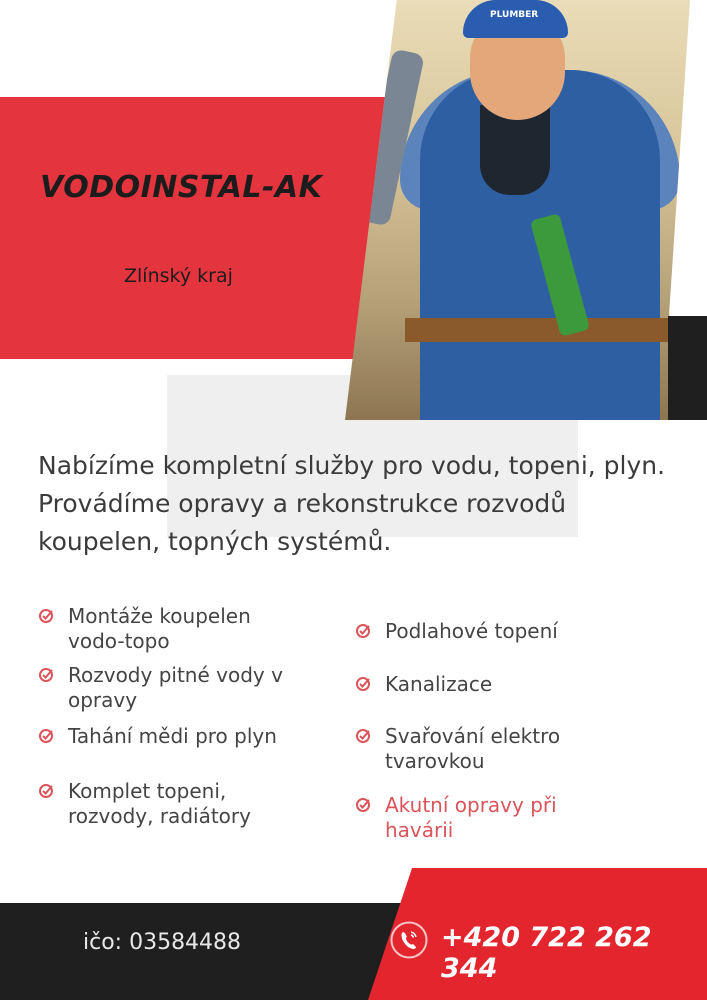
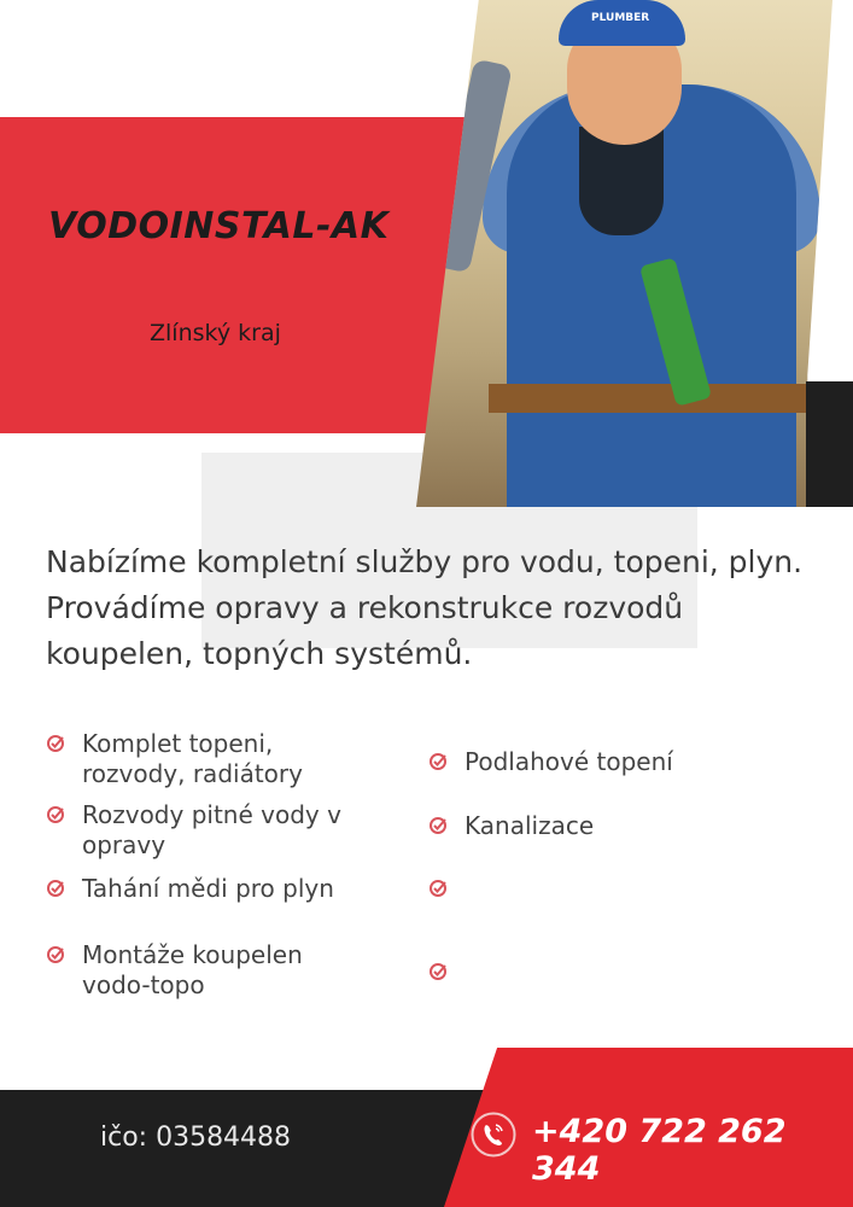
  VODOINSTAL-AK
  Zlínský kraj
  PLUMBER
  Nabízíme kompletní služby pro vodu, topeni, plyn. Provádíme opravy a rekonstrukce rozvodů koupelen, topných systémů.
- Montáže koupelen vodo-topo
+ Komplet topeni, rozvody, radiátory
  Rozvody pitné vody v opravy
  Tahání mědi pro plyn
- Komplet topeni, rozvody, radiátory
+ Montáže koupelen vodo-topo
  Podlahové topení
  Kanalizace
- Svařování elektro tvarovkou
- Akutní opravy při havárii
  ičo: 03584488
  +420 722 262 344
